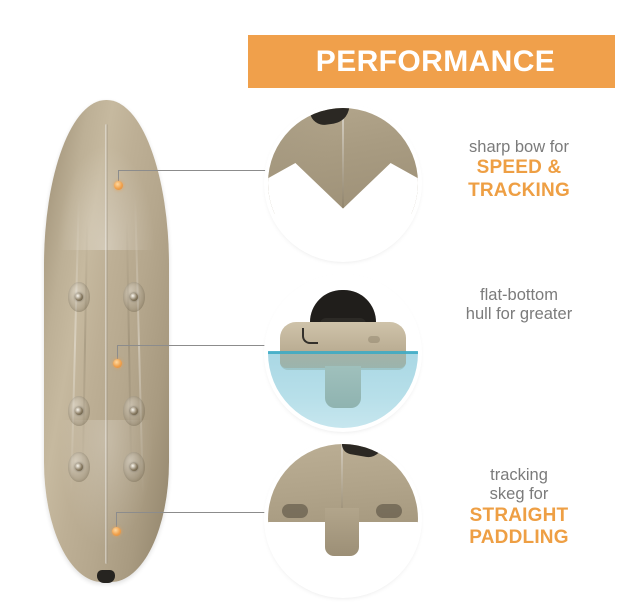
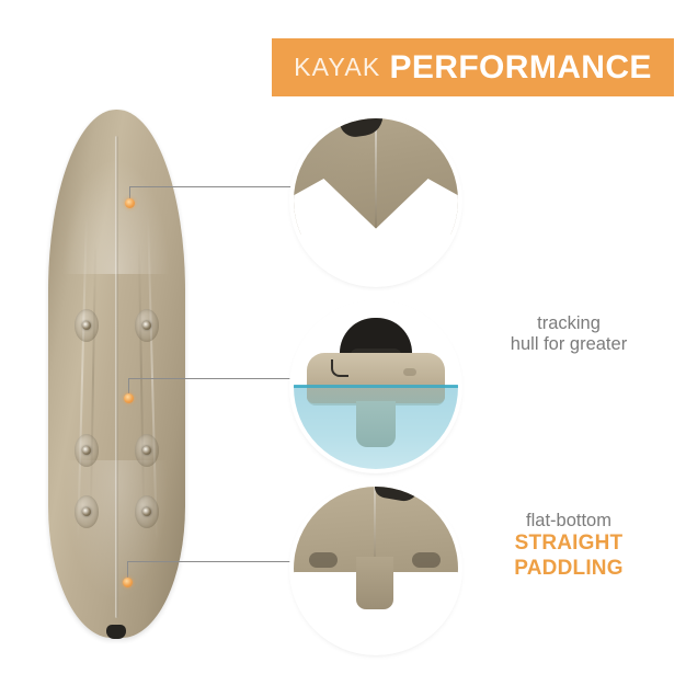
+ KAYAK
  PERFORMANCE
- sharp bow for
- SPEED &
- TRACKING
- flat-bottom
+ tracking
  hull for greater
- tracking
+ flat-bottom
- skeg for
  STRAIGHT
  PADDLING
